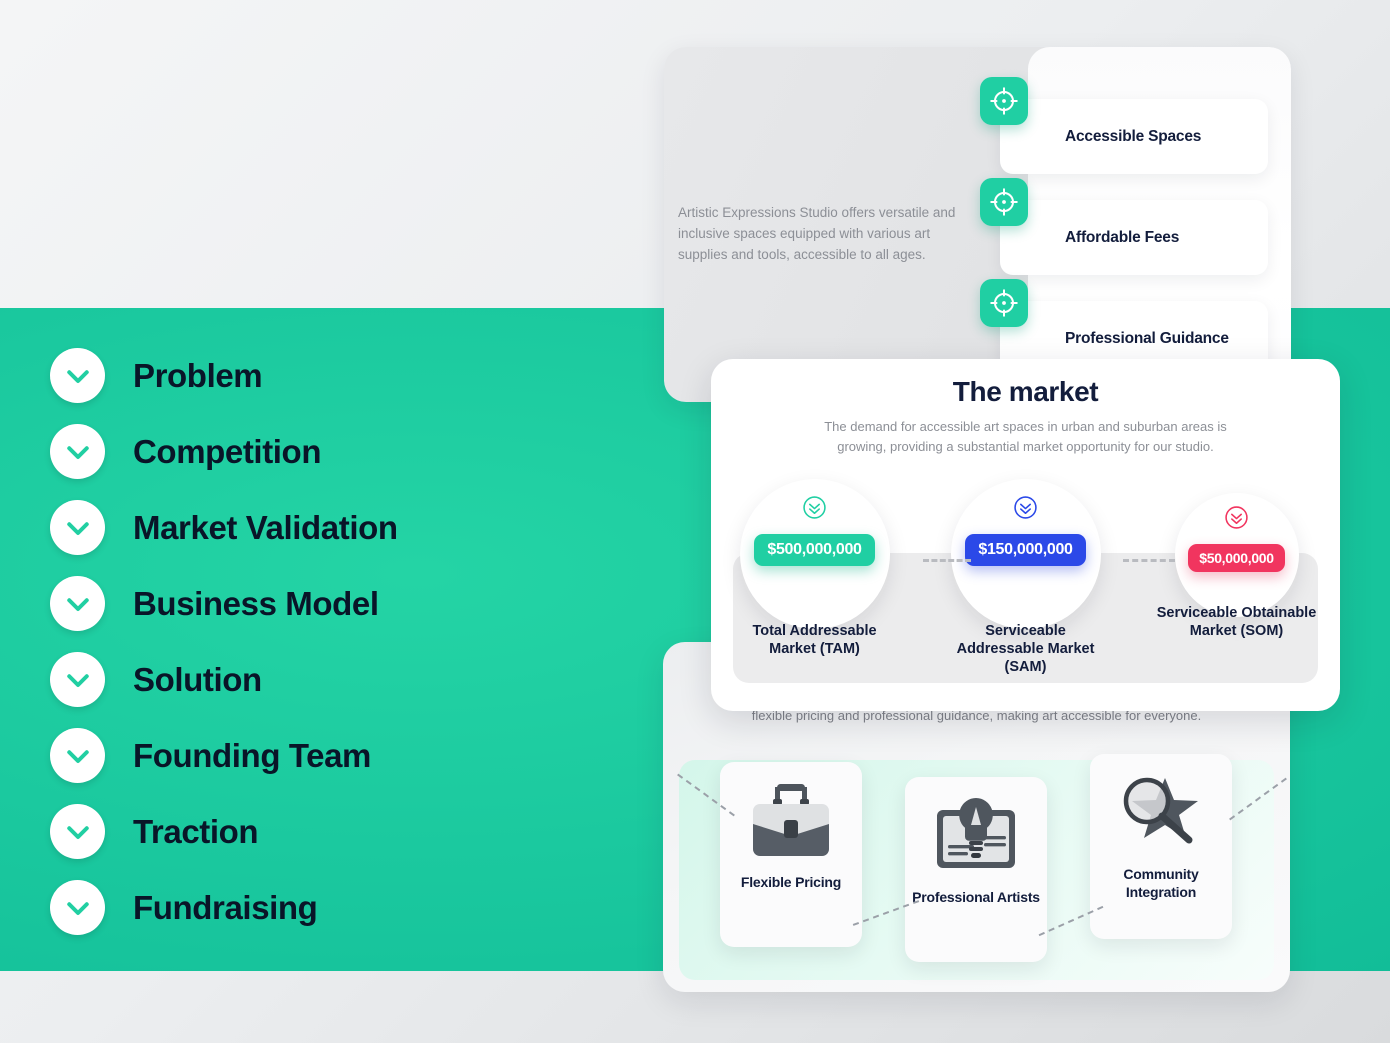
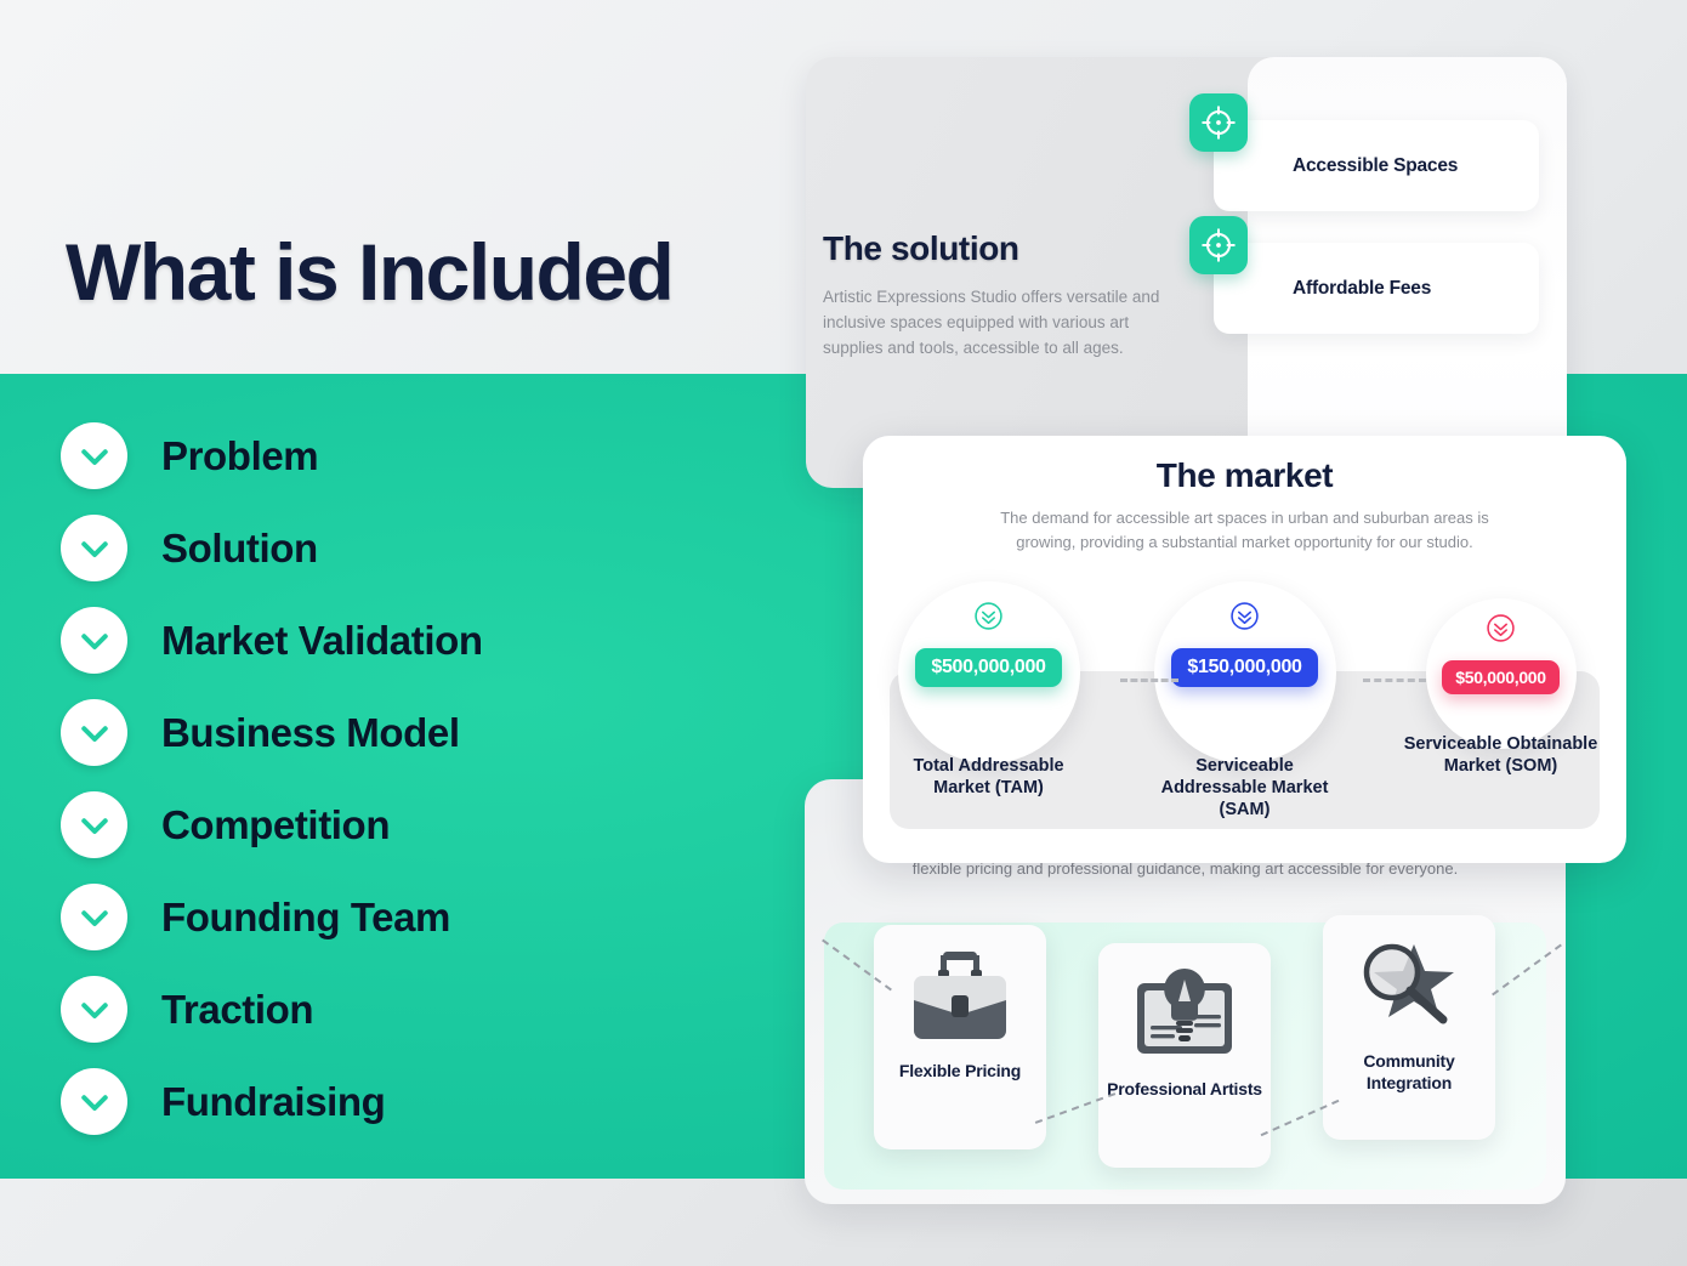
+ What is Included
  Problem
- Competition
+ Solution
  Market Validation
  Business Model
- Solution
+ Competition
  Founding Team
  Traction
  Fundraising
+ The solution
  Artistic Expressions Studio offers versatile and inclusive spaces equipped with various art supplies and tools, accessible to all ages.
  Accessible Spaces
  Affordable Fees
- Professional Guidance
  flexible pricing and professional guidance, making art accessible for everyone.
  Flexible Pricing
  Professional Artists
  Community Integration
  The market
  The demand for accessible art spaces in urban and suburban areas is growing, providing a substantial market opportunity for our studio.
  $500,000,000
  Total Addressable Market (TAM)
  $150,000,000
  Serviceable Addressable Market (SAM)
  $50,000,000
  Serviceable Obtainable Market (SOM)
